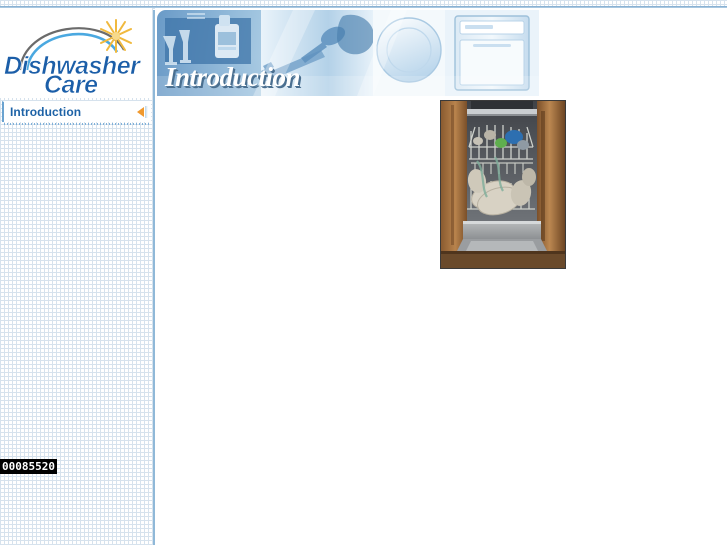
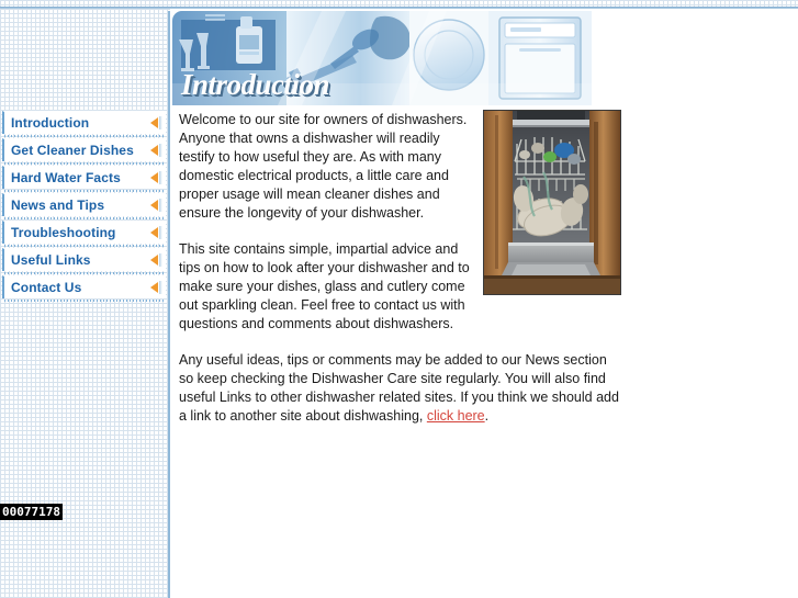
- Dishwasher
- Care
  Introduction
+ Get Cleaner Dishes
+ Hard Water Facts
+ News and Tips
+ Troubleshooting
+ Useful Links
+ Contact Us
- 00085520
+ 00077178
  Introduction
+ Welcome to our site for owners of dishwashers. Anyone that owns a dishwasher will readily testify to how useful they are. As with many domestic electrical products, a little care and proper usage will mean cleaner dishes and ensure the longevity of your dishwasher.
+ This site contains simple, impartial advice and tips on how to look after your dishwasher and to make sure your dishes, glass and cutlery come out sparkling clean. Feel free to contact us with questions and comments about dishwashers.
+ Any useful ideas, tips or comments may be added to our News section so keep checking the Dishwasher Care site regularly. You will also find useful Links to other dishwasher related sites. If you think we should add a link to another site about dishwashing, click here.
